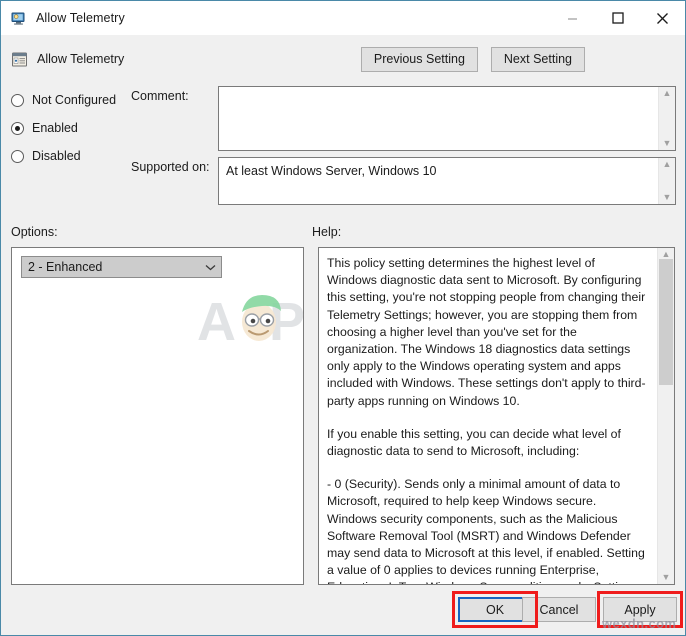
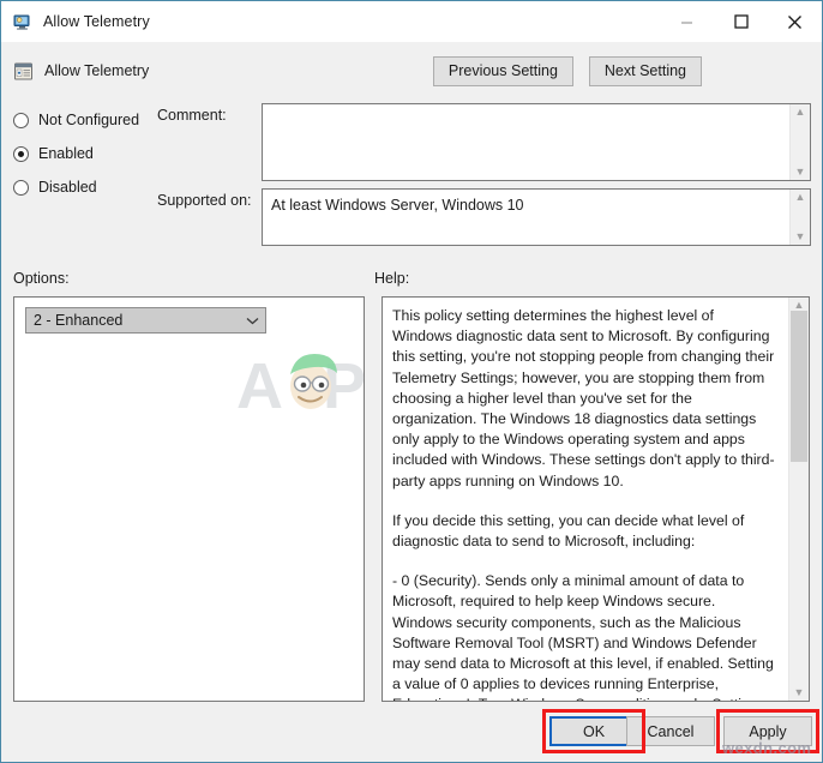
  Allow Telemetry
  Allow Telemetry
  Previous Setting
  Next Setting
  Not Configured
  Enabled
  Disabled
  Comment:
  ▲
  ▼
  Supported on:
  At least Windows Server, Windows 10
  ▲
  ▼
  Options:
  Help:
  2 - Enhanced
  This policy setting determines the highest level of Windows diagnostic data sent to Microsoft. By configuring this setting, you're not stopping people from changing their Telemetry Settings; however, you are stopping them from choosing a higher level than you've set for the organization. The Windows 18 diagnostics data settings only apply to the Windows operating system and apps included with Windows. These settings don't apply to third-party apps running on Windows 10.
- If you enable this setting, you can decide what level of diagnostic data to send to Microsoft, including:
+ If you decide this setting, you can decide what level of diagnostic data to send to Microsoft, including:
  - 0 (Security). Sends only a minimal amount of data to Microsoft, required to help keep Windows secure. Windows security components, such as the Malicious Software Removal Tool (MSRT) and Windows Defender may send data to Microsoft at this level, if enabled. Setting a value of 0 applies to devices running Enterprise,
  ▲
  ▼
  OK
  Cancel
  Apply
  A
  P
  wexdn.com
